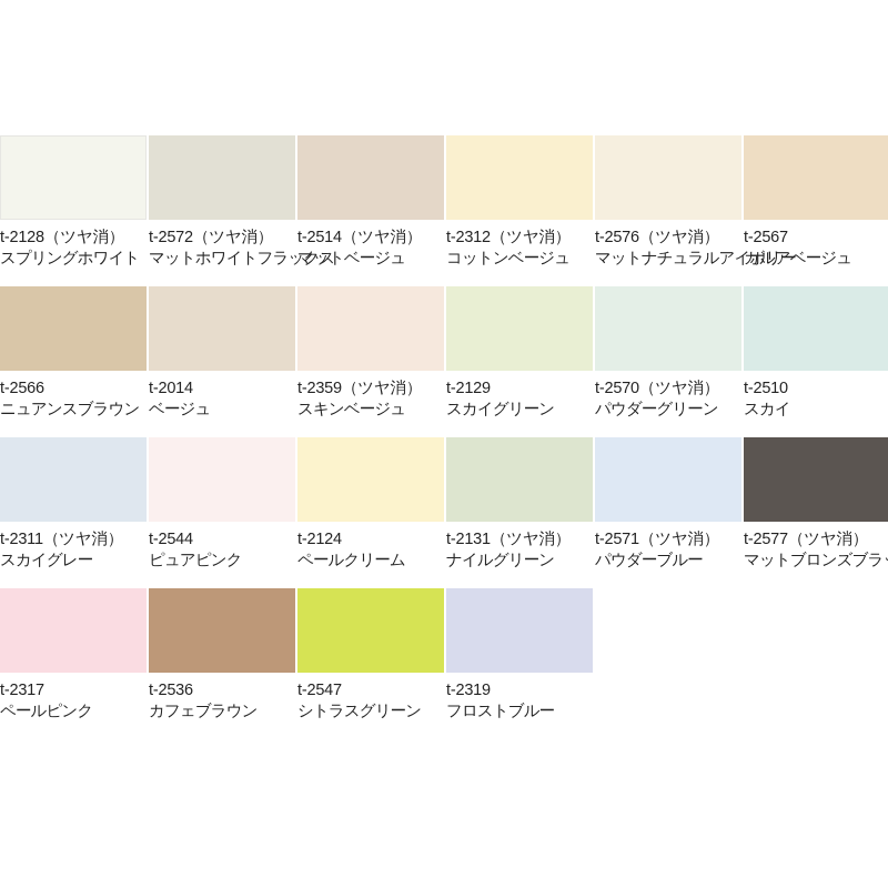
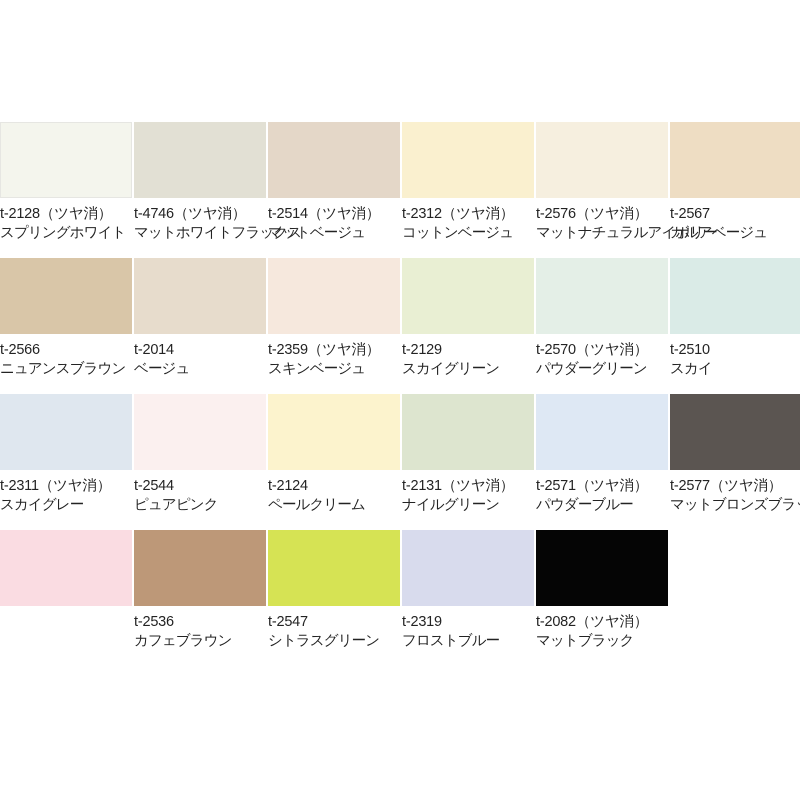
  t-2128（ツヤ消）
  スプリングホワイト
- t-2572（ツヤ消）
+ t-4746（ツヤ消）
  マットホワイトフラッ
  t-2514（ツヤ消）
  マットベージュ
  t-2312（ツヤ消）
  コットンベージュ
  t-2576（ツヤ消）
  マットナチュラルアイ
  t-2567
  カルアベージュ
  t-2566
  ニュアンスブラウン
  t-2014
  ベージュ
  t-2359（ツヤ消）
  スキンベージュ
  t-2129
  スカイグリーン
  t-2570（ツヤ消）
  パウダーグリーン
  t-2510
  スカイ
  t-2311（ツヤ消）
  スカイグレー
  t-2544
  ピュアピンク
  t-2124
  ペールクリーム
  t-2131（ツヤ消）
  ナイルグリーン
  t-2571（ツヤ消）
  パウダーブルー
  t-2577（ツヤ消）
  マットブロンズブラ
- t-2317
- ペールピンク
  t-2536
  カフェブラウン
  t-2547
  シトラスグリーン
  t-2319
  フロストブルー
+ t-2082（ツヤ消）
+ マットブラック
